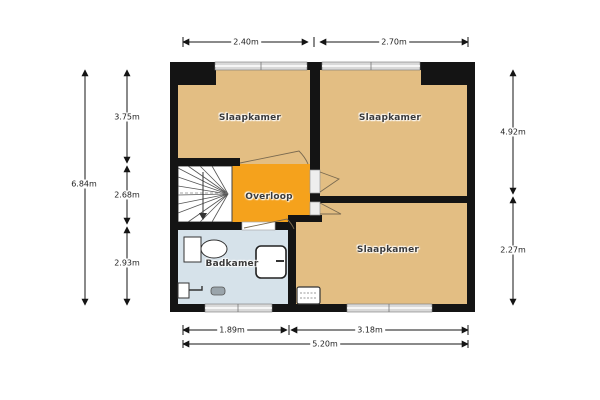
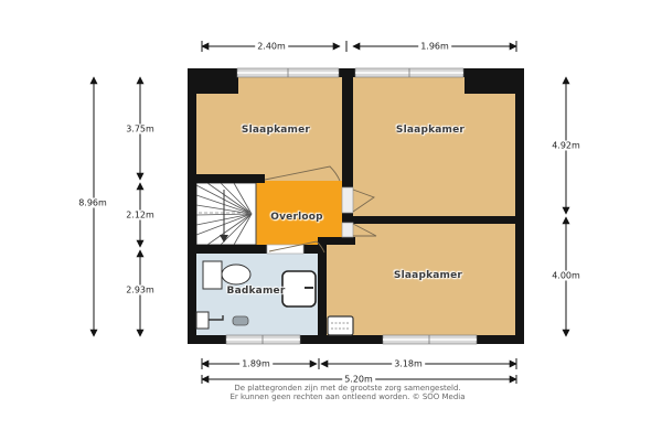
  Slaapkamer
  Slaapkamer
  Slaapkamer
  Overloop
  Badkamer
  2.40m
- 2.70m
+ 1.96m
- 6.84m
+ 8.96m
  3.75m
- 2.68m
+ 2.12m
  2.93m
  4.92m
- 2.27m
+ 4.00m
  1.89m
  3.18m
  5.20m
+ De plattegronden zijn met de grootste zorg samengesteld.
+ Er kunnen geen rechten aan ontleend worden. © SOO Media
